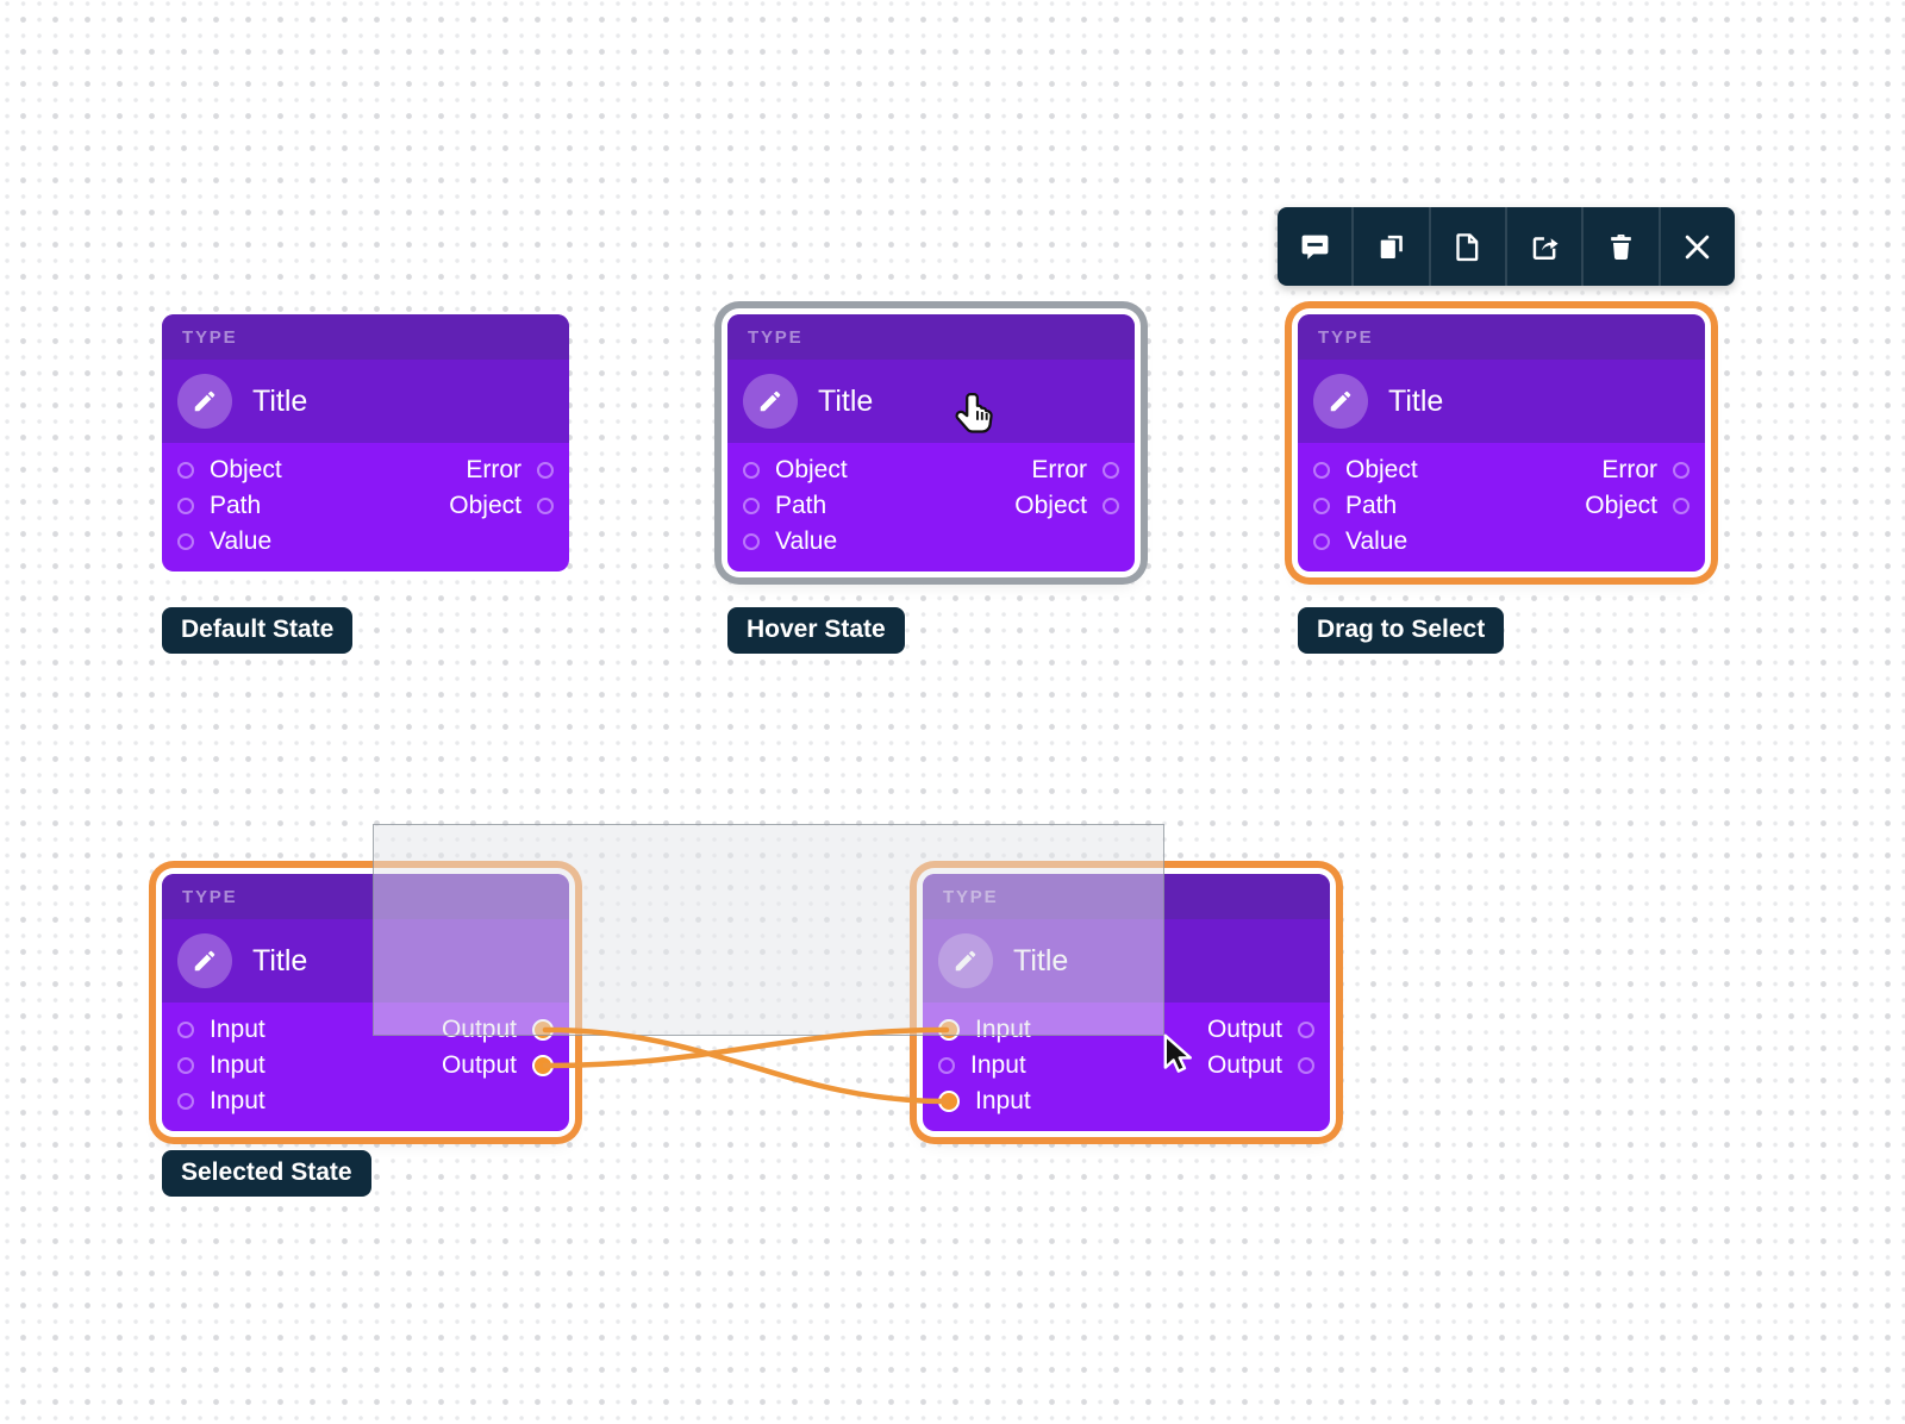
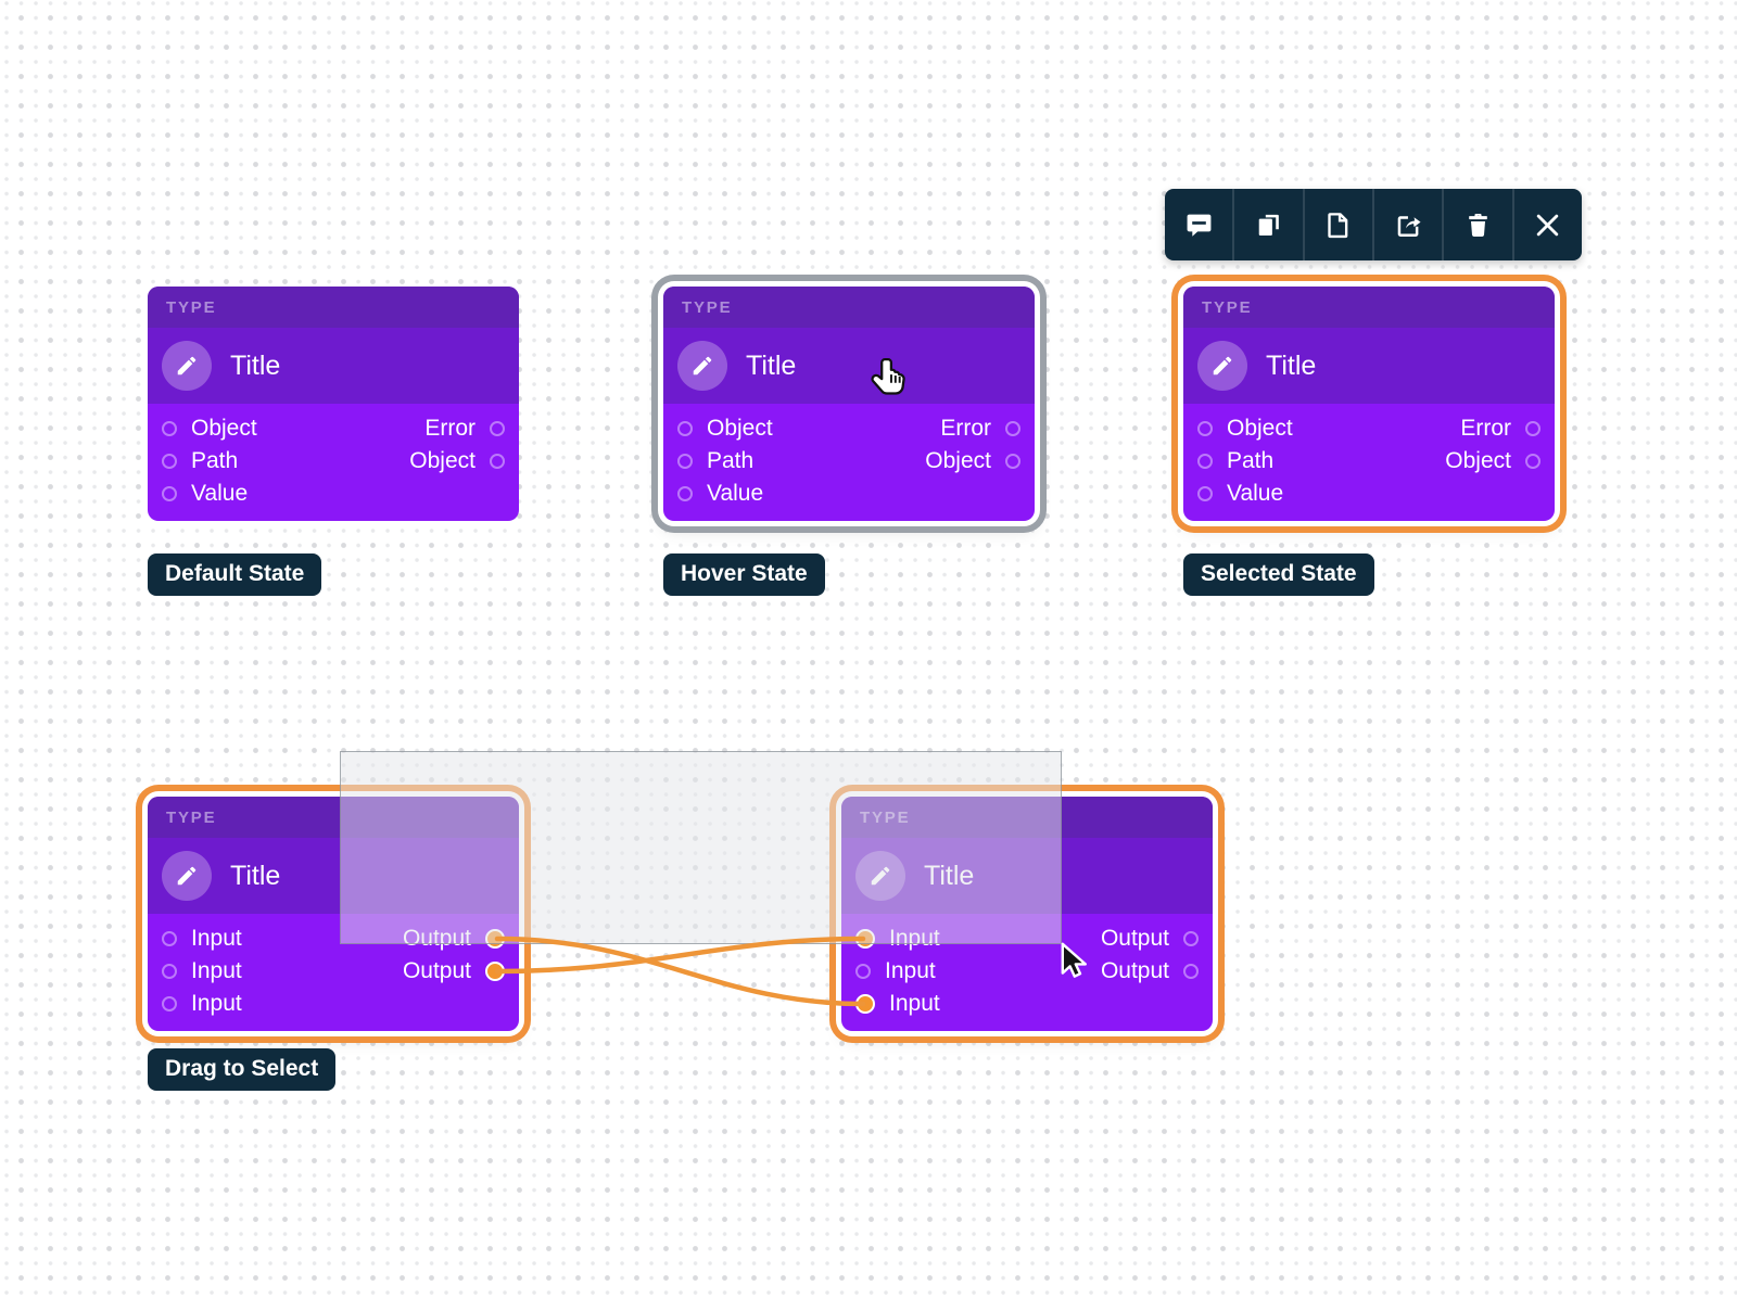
  TYPE
  Title
  Object
  Error
  Path
  Object
  Value
  Default State
  TYPE
  Title
  Object
  Error
  Path
  Object
  Value
  Hover State
  TYPE
  Title
  Object
  Error
  Path
  Object
  Value
- Drag to Select
+ Selected State
  TYPE
  Title
  Input
  Output
  Input
  Output
  Input
- Selected State
+ Drag to Select
  TYPE
  Title
  Input
  Output
  Input
  Output
  Input
